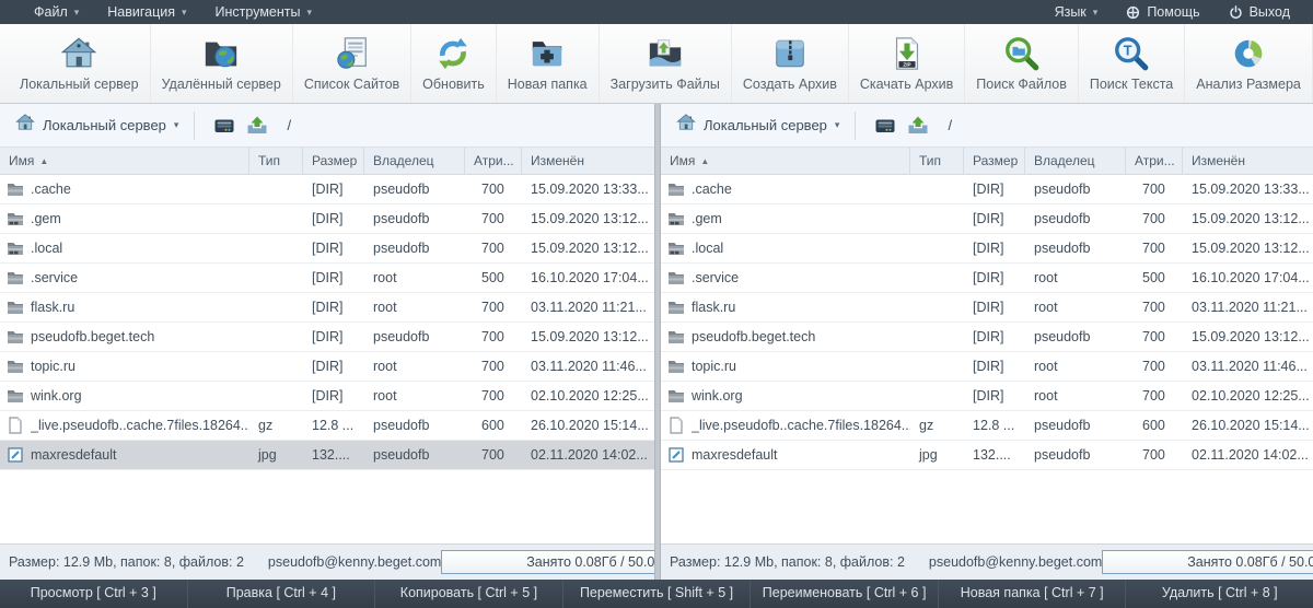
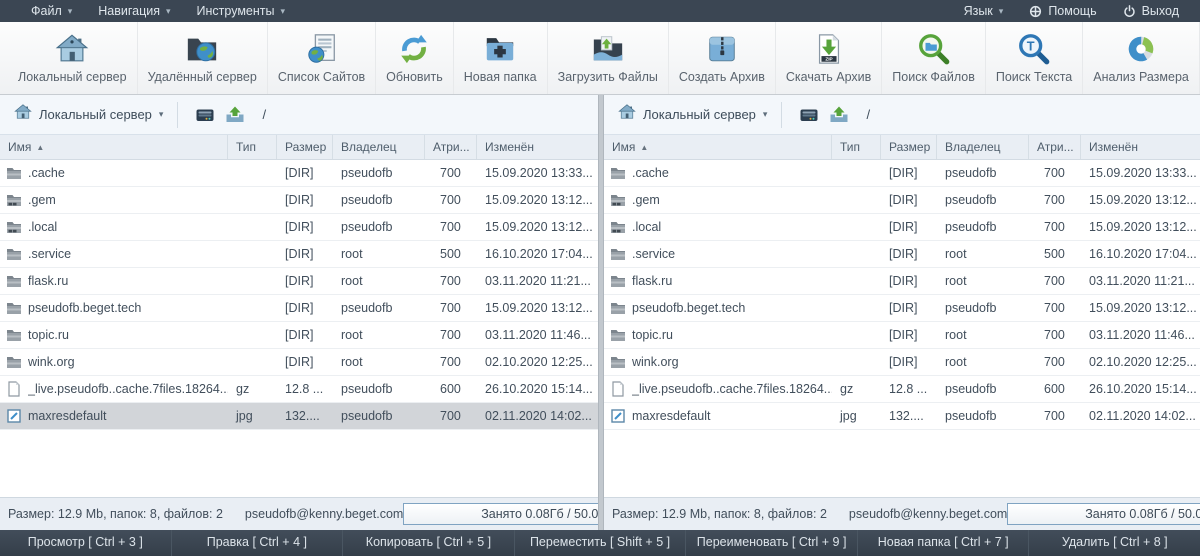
  Файл
  ▾
  Навигация
  ▾
  Инструменты
  ▾
  Язык
  ▾
  Помощь
  Выход
  Локальный сервер
  Удалённый сервер
  Список Сайтов
  Обновить
  Новая папка
  Загрузить Файлы
  Создать Архив
  Скачать Архив
  Поиск Файлов
  T
  Поиск Текста
  Анализ Размера
  Локальный сервер
  ▾
  /
  Имя
  ▲
  Тип
  Размер
  Владелец
  Атри...
  Изменён
  .cache
  [DIR]
  pseudofb
  700
  15.09.2020 13:33...
  .gem
  [DIR]
  pseudofb
  700
  15.09.2020 13:12...
  .local
  [DIR]
  pseudofb
  700
  15.09.2020 13:12...
  .service
  [DIR]
  root
  500
  16.10.2020 17:04...
  flask.ru
  [DIR]
  root
  700
  03.11.2020 11:21...
  pseudofb.beget.tech
  [DIR]
  pseudofb
  700
  15.09.2020 13:12...
  topic.ru
  [DIR]
  root
  700
  03.11.2020 11:46...
  wink.org
  [DIR]
  root
  700
  02.10.2020 12:25...
  _live.pseudofb..cache.7files.18264..
  gz
  12.8 ...
  pseudofb
  600
  26.10.2020 15:14...
  maxresdefault
  jpg
  132....
  pseudofb
  700
  02.11.2020 14:02...
  Размер: 12.9 Mb, папок: 8, файлов: 2
  pseudofb@kenny.beget.com
  Занято 0.08Гб / 50.0
  Локальный сервер
  ▾
  /
  Имя
  ▲
  Тип
  Размер
  Владелец
  Атри...
  Изменён
  .cache
  [DIR]
  pseudofb
  700
  15.09.2020 13:33...
  .gem
  [DIR]
  pseudofb
  700
  15.09.2020 13:12...
  .local
  [DIR]
  pseudofb
  700
  15.09.2020 13:12...
  .service
  [DIR]
  root
  500
  16.10.2020 17:04...
  flask.ru
  [DIR]
  root
  700
  03.11.2020 11:21...
  pseudofb.beget.tech
  [DIR]
  pseudofb
  700
  15.09.2020 13:12...
  topic.ru
  [DIR]
  root
  700
  03.11.2020 11:46...
  wink.org
  [DIR]
  root
  700
  02.10.2020 12:25...
  _live.pseudofb..cache.7files.18264..
  gz
  12.8 ...
  pseudofb
  600
  26.10.2020 15:14...
  maxresdefault
  jpg
  132....
  pseudofb
  700
  02.11.2020 14:02...
  Размер: 12.9 Mb, папок: 8, файлов: 2
  pseudofb@kenny.beget.com
  Занято 0.08Гб / 50.0
  Просмотр [ Ctrl + 3 ]
  Правка [ Ctrl + 4 ]
  Копировать [ Ctrl + 5 ]
  Переместить [ Shift + 5 ]
- Переименовать [ Ctrl + 6 ]
+ Переименовать [ Ctrl + 9 ]
  Новая папка [ Ctrl + 7 ]
  Удалить [ Ctrl + 8 ]
